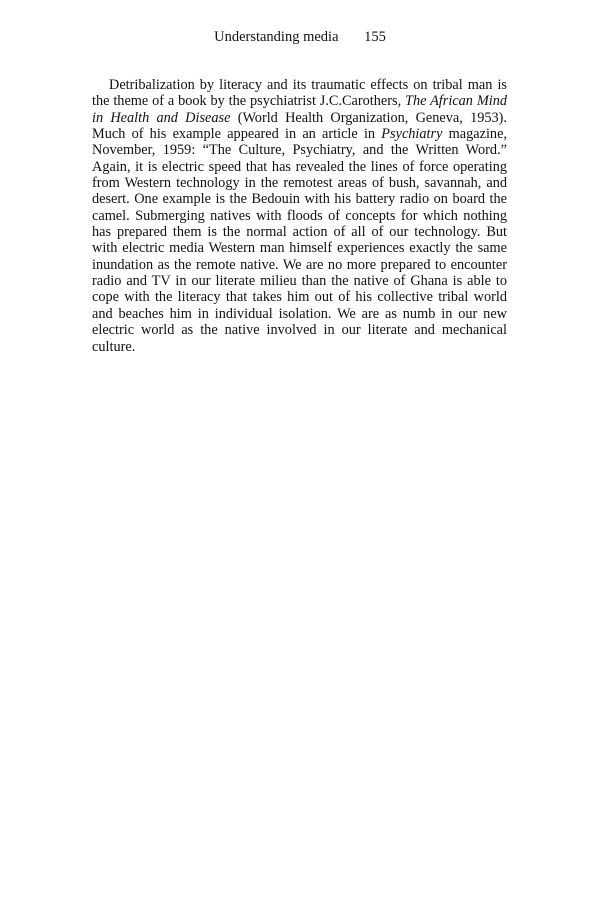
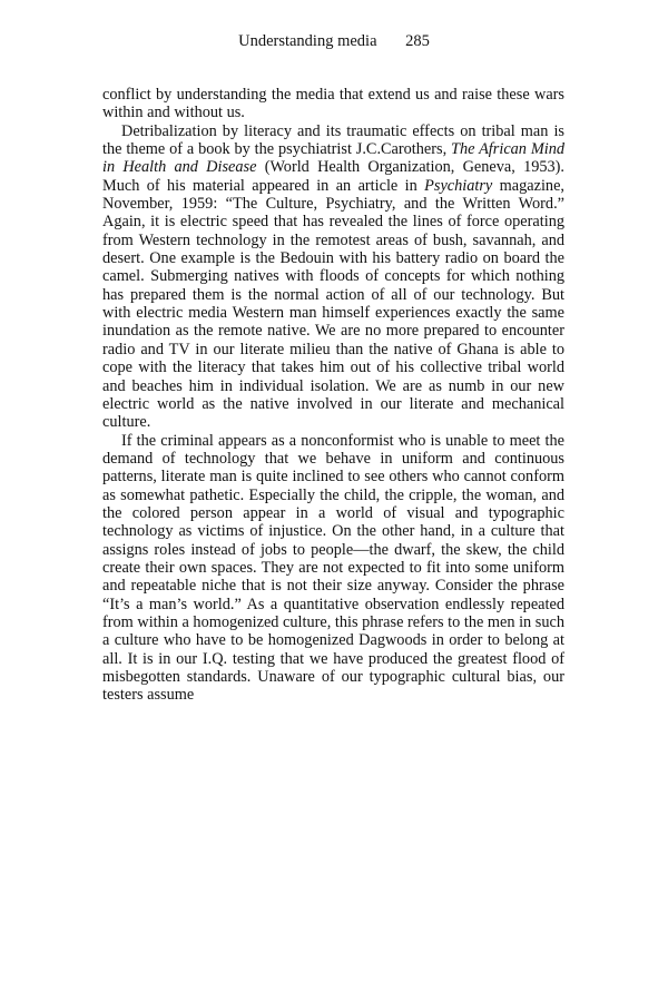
- Understanding media 155
+ Understanding media 285
+ conflict by understanding the media that extend us and raise these wars within and without us.
- Detribalization by literacy and its traumatic effects on tribal man is the theme of a book by the psychiatrist J.C.Carothers, The African Mind in Health and Disease (World Health Organization, Geneva, 1953). Much of his example appeared in an article in Psychiatry magazine, November, 1959: “The Culture, Psychiatry, and the Written Word.” Again, it is electric speed that has revealed the lines of force operating from Western technology in the remotest areas of bush, savannah, and desert. One example is the Bedouin with his battery radio on board the camel. Submerging natives with floods of concepts for which nothing has prepared them is the normal action of all of our technology. But with electric media Western man himself experiences exactly the same inundation as the remote native. We are no more prepared to encounter radio and TV in our literate milieu than the native of Ghana is able to cope with the literacy that takes him out of his collective tribal world and beaches him in individual isolation. We are as numb in our new electric world as the native involved in our literate and mechanical culture.
+ Detribalization by literacy and its traumatic effects on tribal man is the theme of a book by the psychiatrist J.C.Carothers, The African Mind in Health and Disease (World Health Organization, Geneva, 1953). Much of his material appeared in an article in Psychiatry magazine, November, 1959: “The Culture, Psychiatry, and the Written Word.” Again, it is electric speed that has revealed the lines of force operating from Western technology in the remotest areas of bush, savannah, and desert. One example is the Bedouin with his battery radio on board the camel. Submerging natives with floods of concepts for which nothing has prepared them is the normal action of all of our technology. But with electric media Western man himself experiences exactly the same inundation as the remote native. We are no more prepared to encounter radio and TV in our literate milieu than the native of Ghana is able to cope with the literacy that takes him out of his collective tribal world and beaches him in individual isolation. We are as numb in our new electric world as the native involved in our literate and mechanical culture.
+ If the criminal appears as a nonconformist who is unable to meet the demand of technology that we behave in uniform and continuous patterns, literate man is quite inclined to see others who cannot conform as somewhat pathetic. Especially the child, the cripple, the woman, and the colored person appear in a world of visual and typographic technology as victims of injustice. On the other hand, in a culture that assigns roles instead of jobs to people—the dwarf, the skew, the child create their own spaces. They are not expected to fit into some uniform and repeatable niche that is not their size anyway. Consider the phrase “It’s a man’s world.” As a quantitative observation endlessly repeated from within a homogenized culture, this phrase refers to the men in such a culture who have to be homogenized Dagwoods in order to belong at all. It is in our I.Q. testing that we have produced the greatest flood of misbegotten standards. Unaware of our typographic cultural bias, our testers assume
